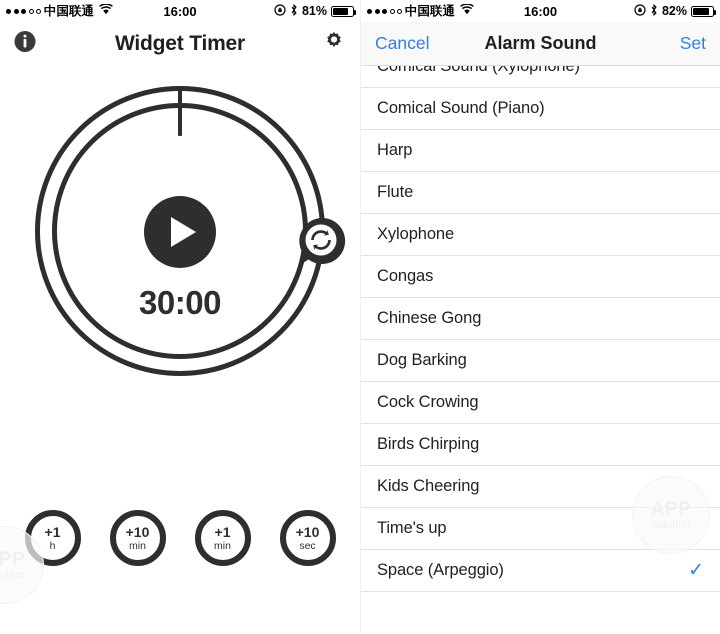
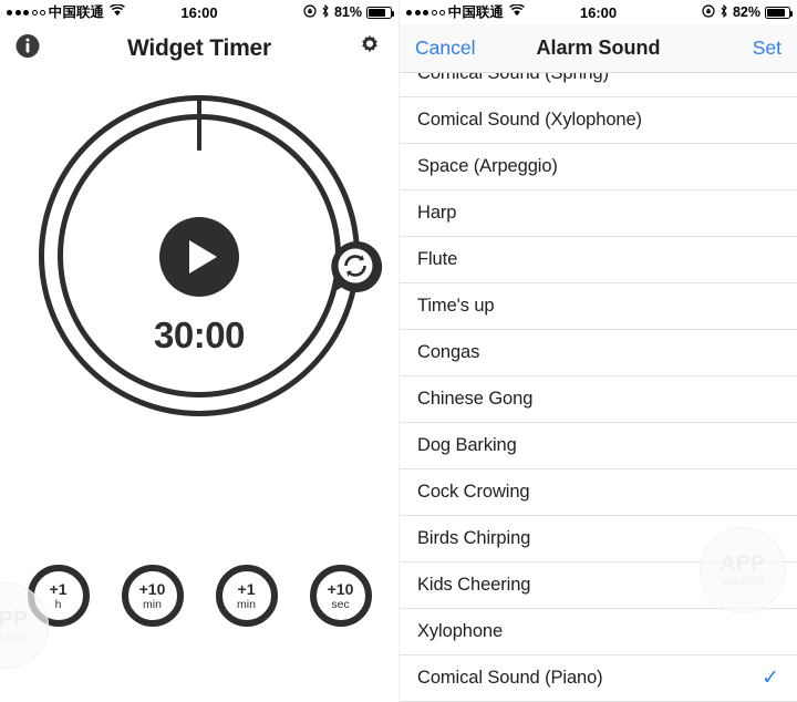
  中国联通
  16:00
  81%
  Widget Timer
  30:00
  +1
  h
  +10
  min
  +1
  min
  +10
  sec
  中国联通
  16:00
  82%
  Cancel
  Alarm Sound
  Set
+ Comical Sound (Spring)
  Comical Sound (Xylophone)
- Comical Sound (Piano)
+ Space (Arpeggio)
  Harp
  Flute
- Xylophone
+ Time's up
  Congas
  Chinese Gong
  Dog Barking
  Cock Crowing
  Birds Chirping
  Kids Cheering
- Time's up
+ Xylophone
- Space (Arpeggio)
+ Comical Sound (Piano)
  ✓
